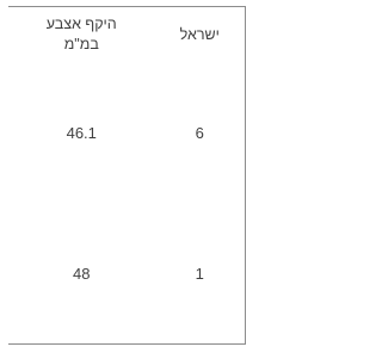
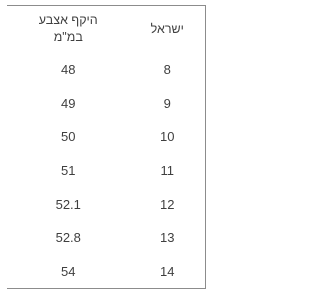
  ישראל	היקף אצבע במ"מ
- 6	46.1
- 1	48
+ 8	48
+ 9	49
+ 10	50
+ 11	51
+ 12	52.1
+ 13	52.8
+ 14	54
